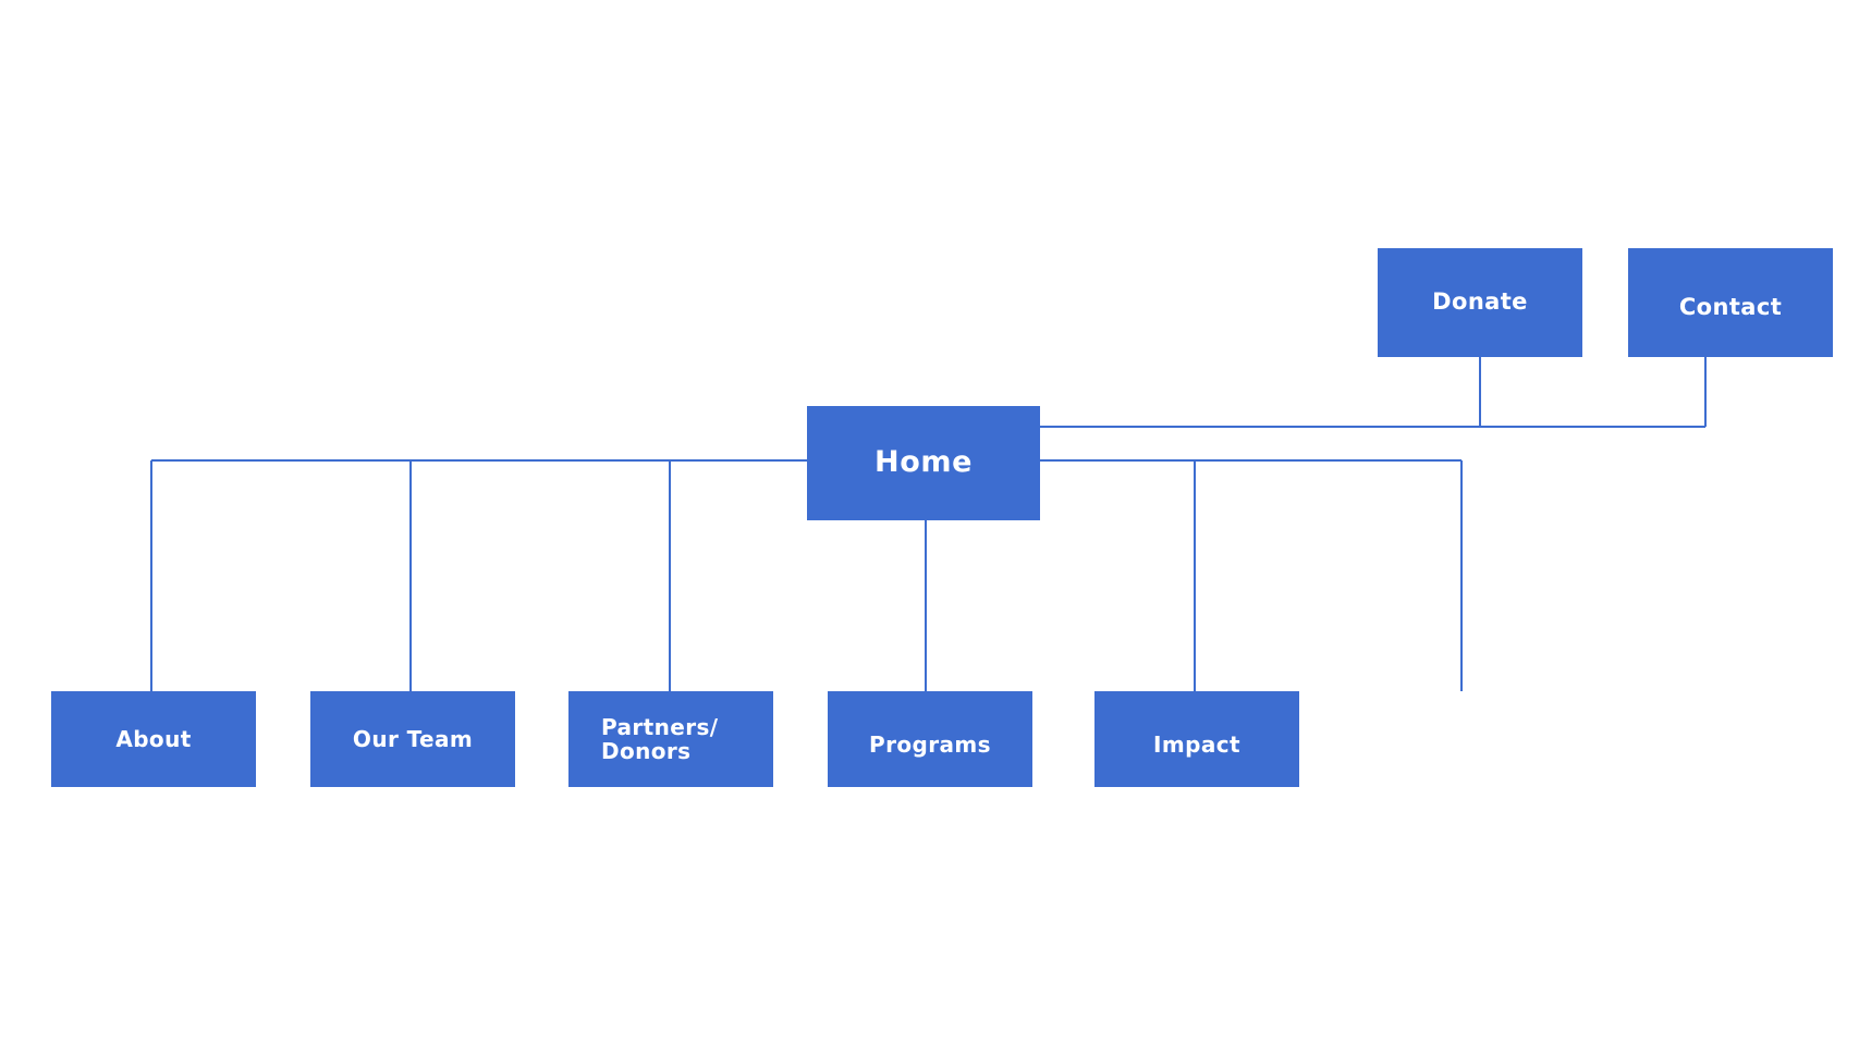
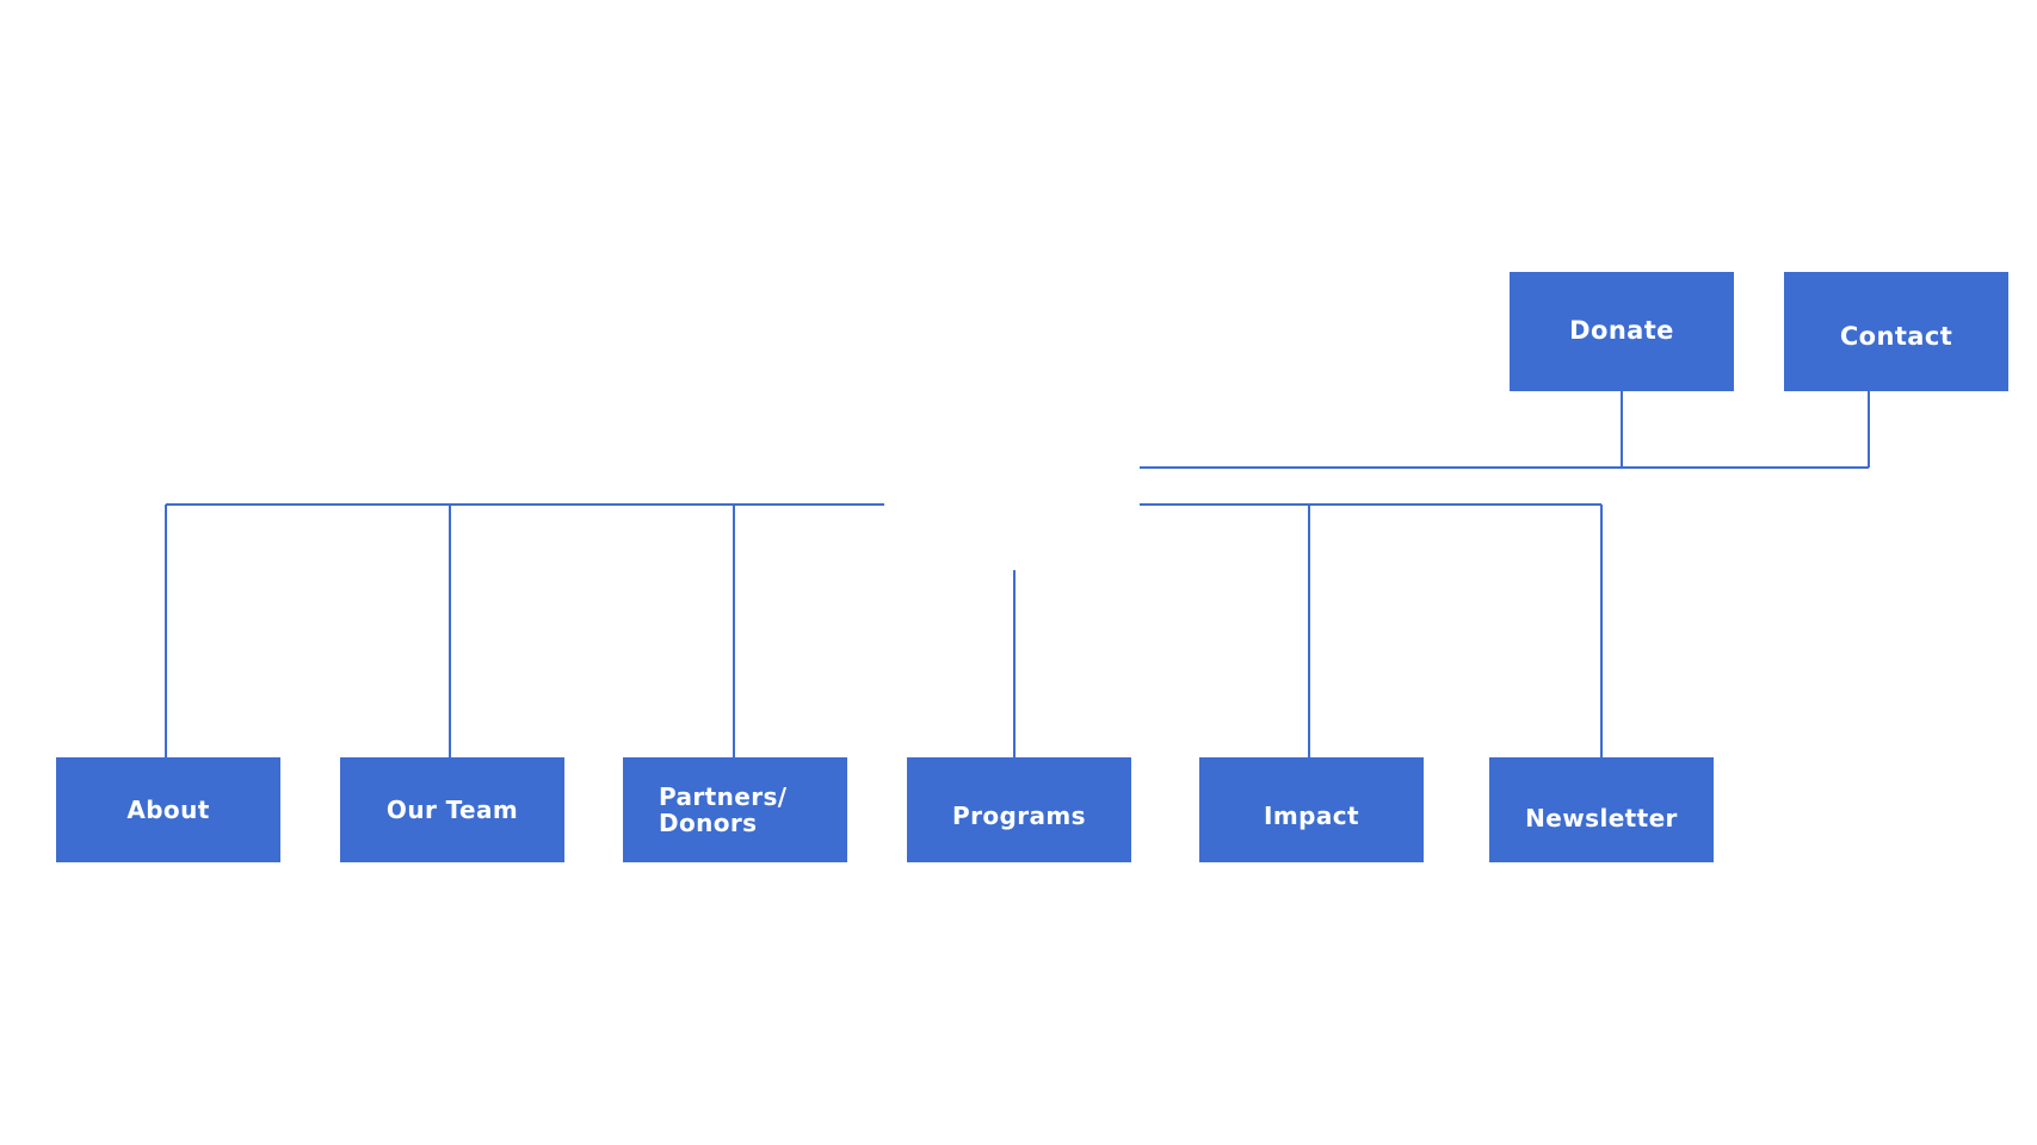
- Home
  Donate
  Contact
  About
  Our Team
  Partners/
  Donors
  Programs
  Impact
+ Newsletter
